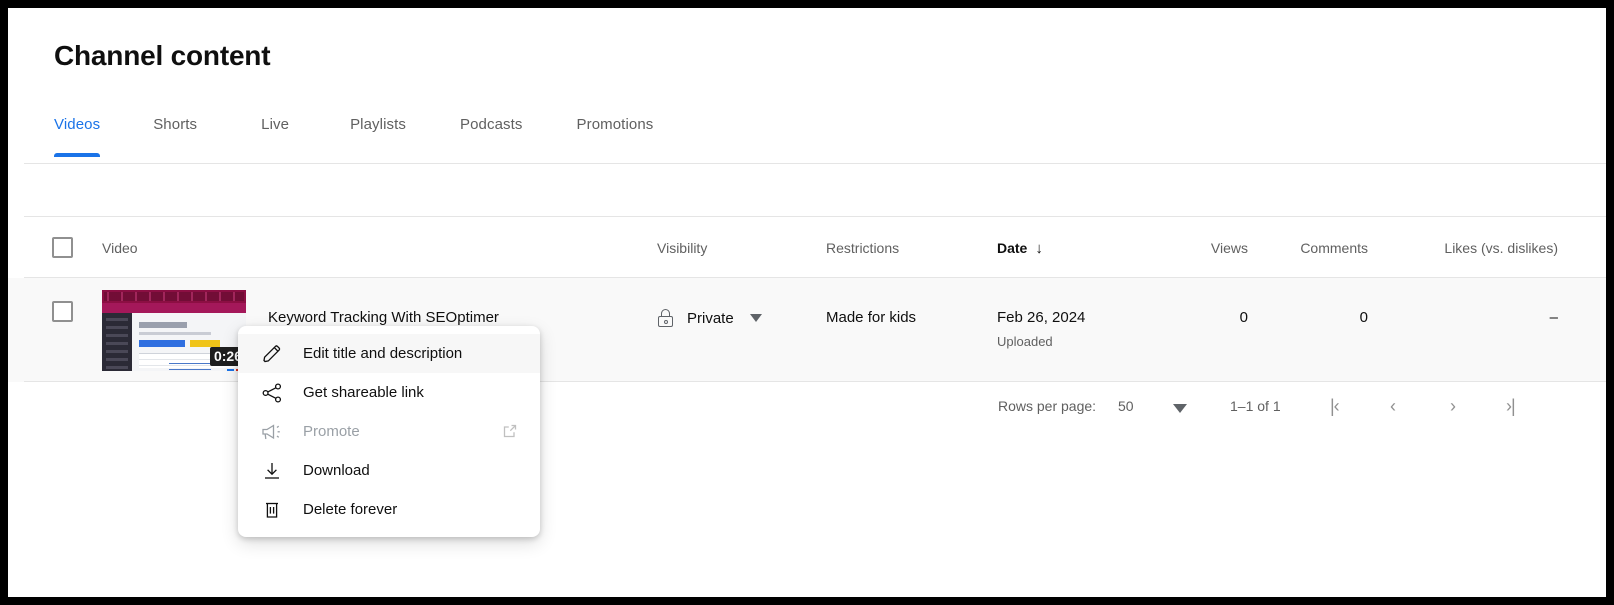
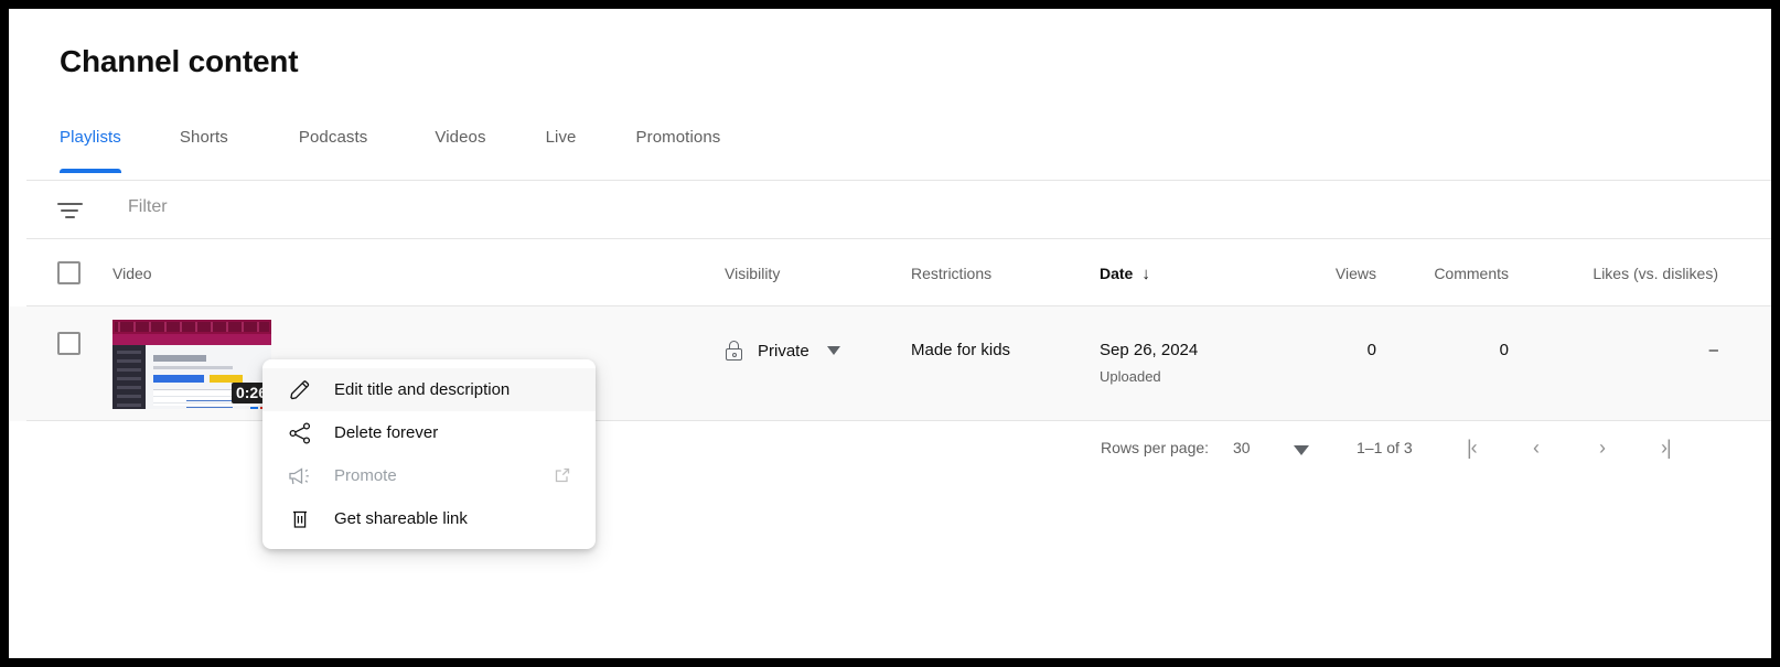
  Channel content
- Videos
+ Playlists
  Shorts
- Live
+ Podcasts
- Playlists
+ Videos
- Podcasts
+ Live
  Promotions
+ Filter
  Video
  Visibility
  Restrictions
  Date ↓
  Views
  Comments
  Likes (vs. dislikes)
  0:2
- Keyword Tracking With SEOptimer
  Private
  Made for kids
- Feb 26, 2024
+ Sep 26, 2024
  Uploaded
  0
  0
  –
  Rows per page:
- 50
+ 30
- 1–1 of 1
+ 1–1 of 3
  |‹
  ‹
  ›
  ›|
  Edit title and description
- Get shareable link
+ Delete forever
  Promote
- Download
- Delete forever
+ Get shareable link
